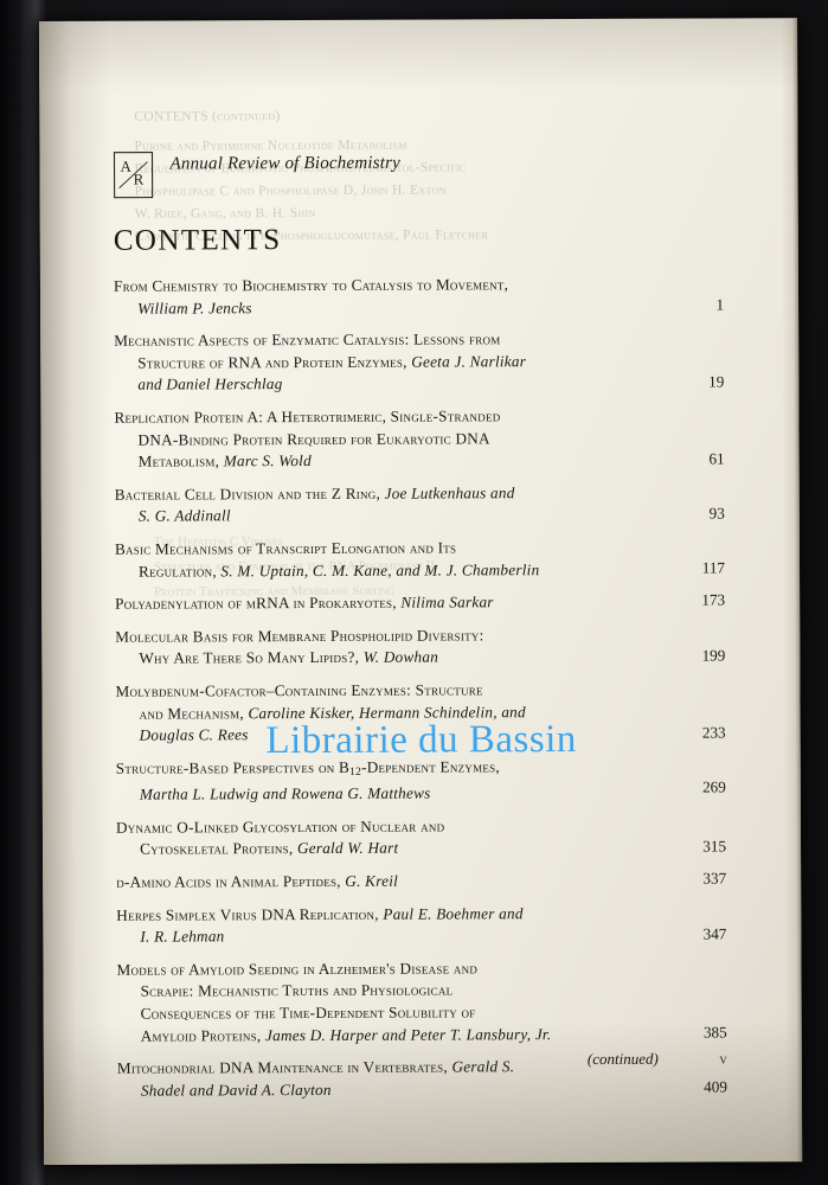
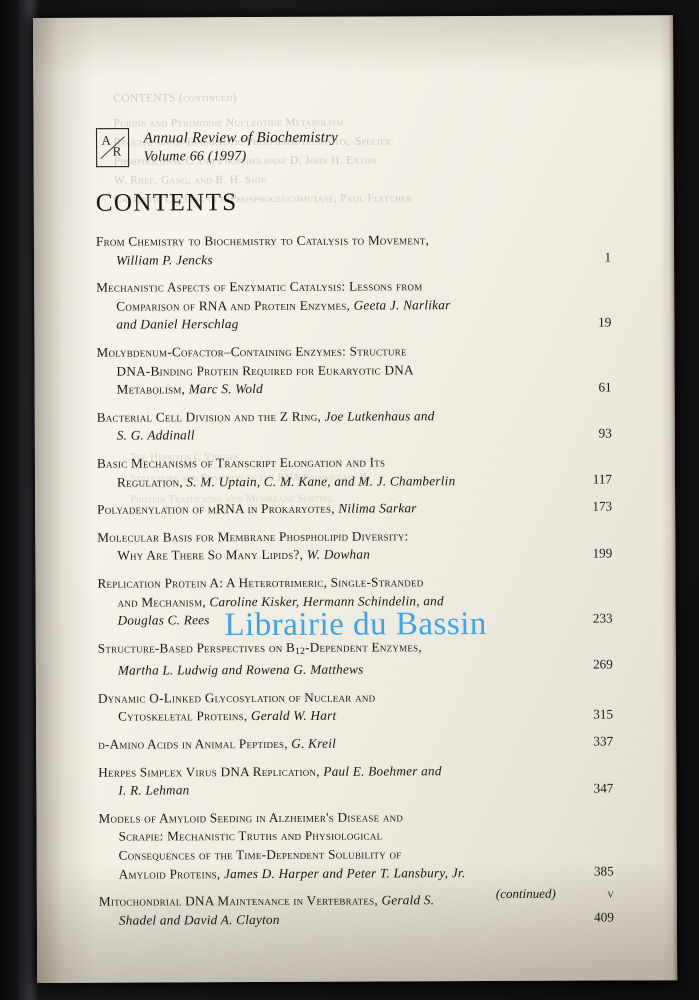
  CONTENTS (continued)
  Purine and Pyrimidine Nucleotide Metabolism
  egulation of Eukaryotic Phosphatidylinositol-Specific
  Phospholipase C and Phospholipase D, John H. Exton
  W. Rhee, Gang, and B. H. Shin
  Catalytic Cycling in β-Phosphoglucomutase, Paul Fletcher
  The Hepatitis C Viruses
  Structure and Function of the RNA Polymerase II
  Protein Trafficking and Membrane Sorting
  A
  R
  Annual Review of Biochemistry
+ Volume 66 (1997)
  CONTENTS
  From Chemistry to Biochemistry to Catalysis to Movement,
  William P. Jencks
  1
  Mechanistic Aspects of Enzymatic Catalysis: Lessons from
- Structure of RNA and Protein Enzymes, Geeta J. Narlikar
+ Comparison of RNA and Protein Enzymes, Geeta J. Narlikar
  and Daniel Herschlag
  19
- Replication Protein A: A Heterotrimeric, Single-Stranded
+ Molybdenum-Cofactor–Containing Enzymes: Structure
  DNA-Binding Protein Required for Eukaryotic DNA
  Metabolism, Marc S. Wold
  61
  Bacterial Cell Division and the Z Ring, Joe Lutkenhaus and
  S. G. Addinall
  93
  Basic Mechanisms of Transcript Elongation and Its
  Regulation, S. M. Uptain, C. M. Kane, and M. J. Chamberlin
  117
  Polyadenylation of mRNA in Prokaryotes, Nilima Sarkar
  173
  Molecular Basis for Membrane Phospholipid Diversity:
  Why Are There So Many Lipids?, W. Dowhan
  199
- Molybdenum-Cofactor–Containing Enzymes: Structure
+ Replication Protein A: A Heterotrimeric, Single-Stranded
  and Mechanism, Caroline Kisker, Hermann Schindelin, and
  Douglas C. Rees
  233
  Structure-Based Perspectives on B12-Dependent Enzymes,
  Martha L. Ludwig and Rowena G. Matthews
  269
  Dynamic O-Linked Glycosylation of Nuclear and
  Cytoskeletal Proteins, Gerald W. Hart
  315
  d-Amino Acids in Animal Peptides, G. Kreil
  337
  Herpes Simplex Virus DNA Replication, Paul E. Boehmer and
  I. R. Lehman
  347
  Models of Amyloid Seeding in Alzheimer's Disease and
  Scrapie: Mechanistic Truths and Physiological
  Consequences of the Time-Dependent Solubility of
  Amyloid Proteins, James D. Harper and Peter T. Lansbury, Jr.
  385
  Mitochondrial DNA Maintenance in Vertebrates, Gerald S.
  Shadel and David A. Clayton
  409
  (continued)
  v
  Librairie du Bassin
